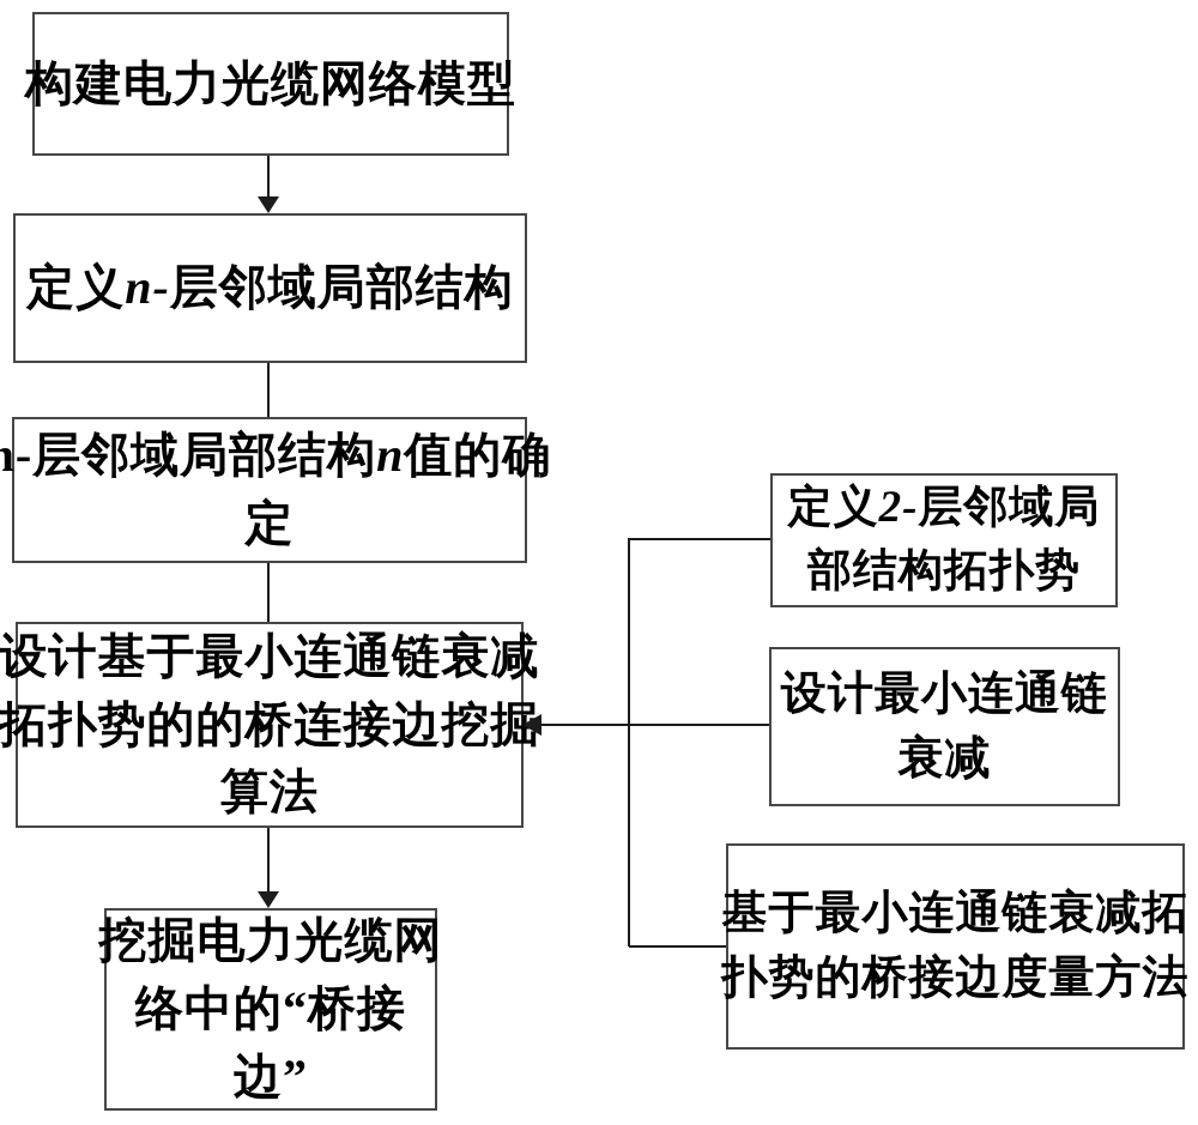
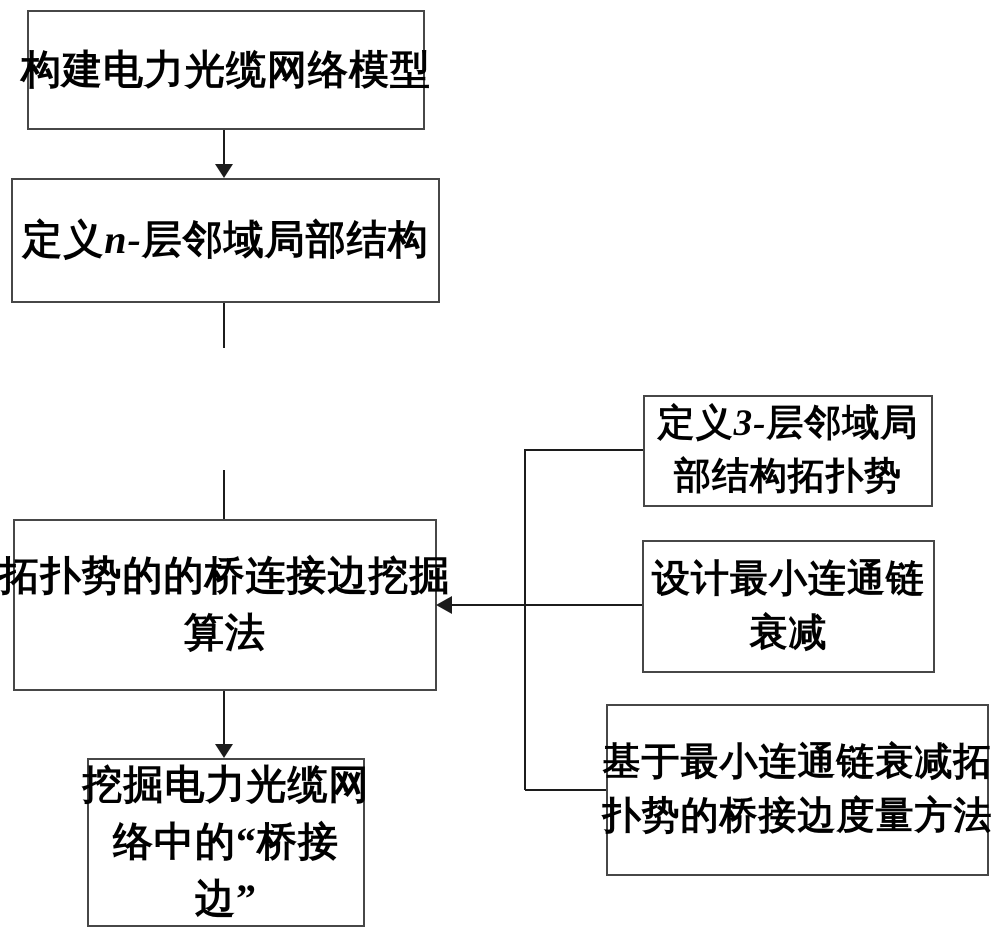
  构建电力光缆网络模型
  定义n-层邻域局部结构
- n-层邻域局部结构n值的确
- 定
- 设计基于最小连通链衰减
  拓扑势的的桥连接边挖掘
  算法
  挖掘电力光缆网
  络中的“桥接
  边”
- 定义2-层邻域局
+ 定义3-层邻域局
  部结构拓扑势
  设计最小连通链
  衰减
  基于最小连通链衰减拓
  扑势的桥接边度量方法
